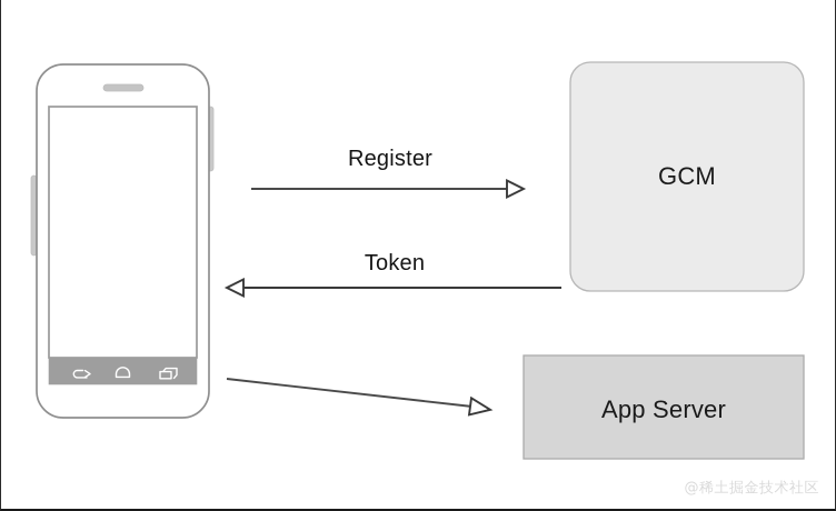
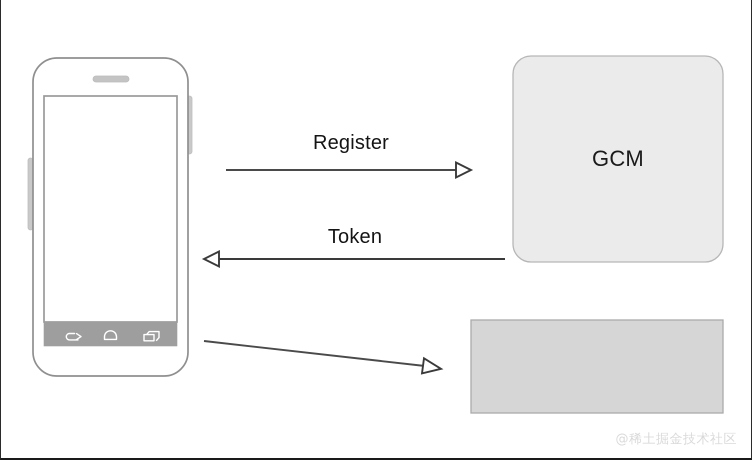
  GCM
- App Server
  Register
  Token
  @稀土掘金技术社区
